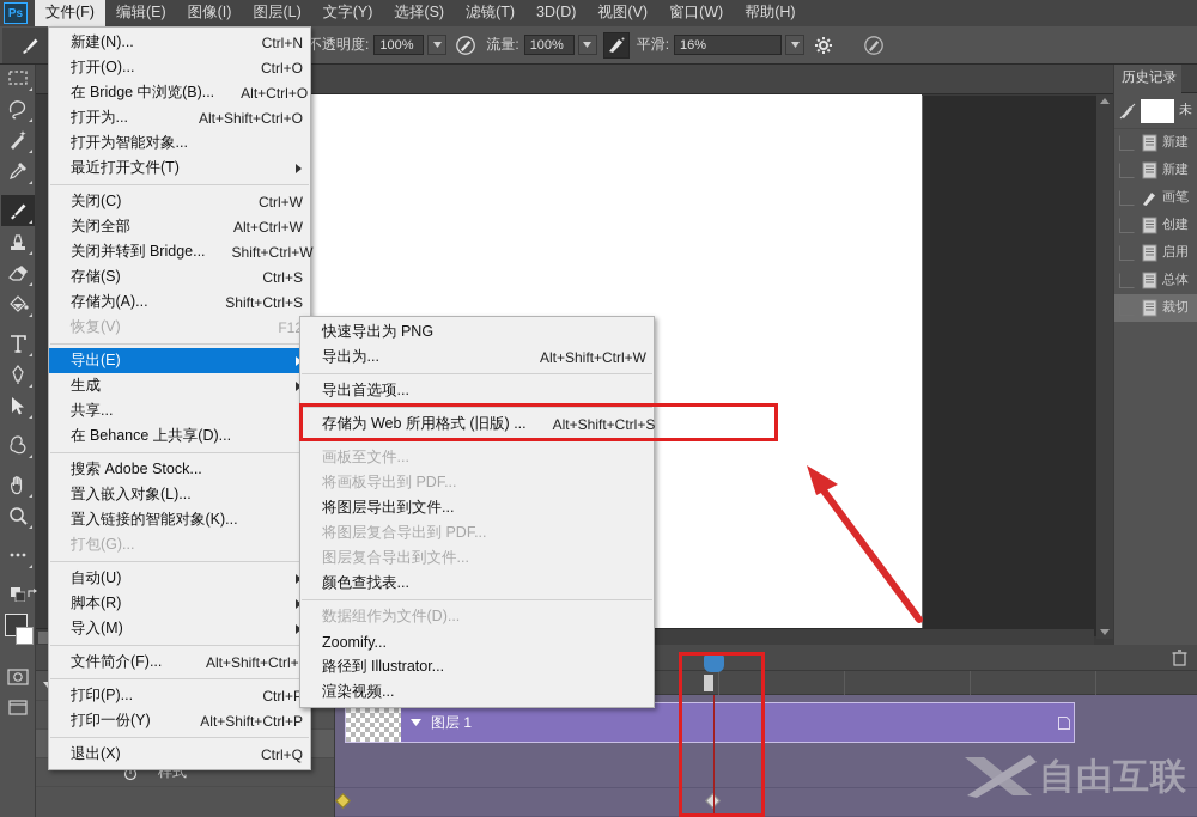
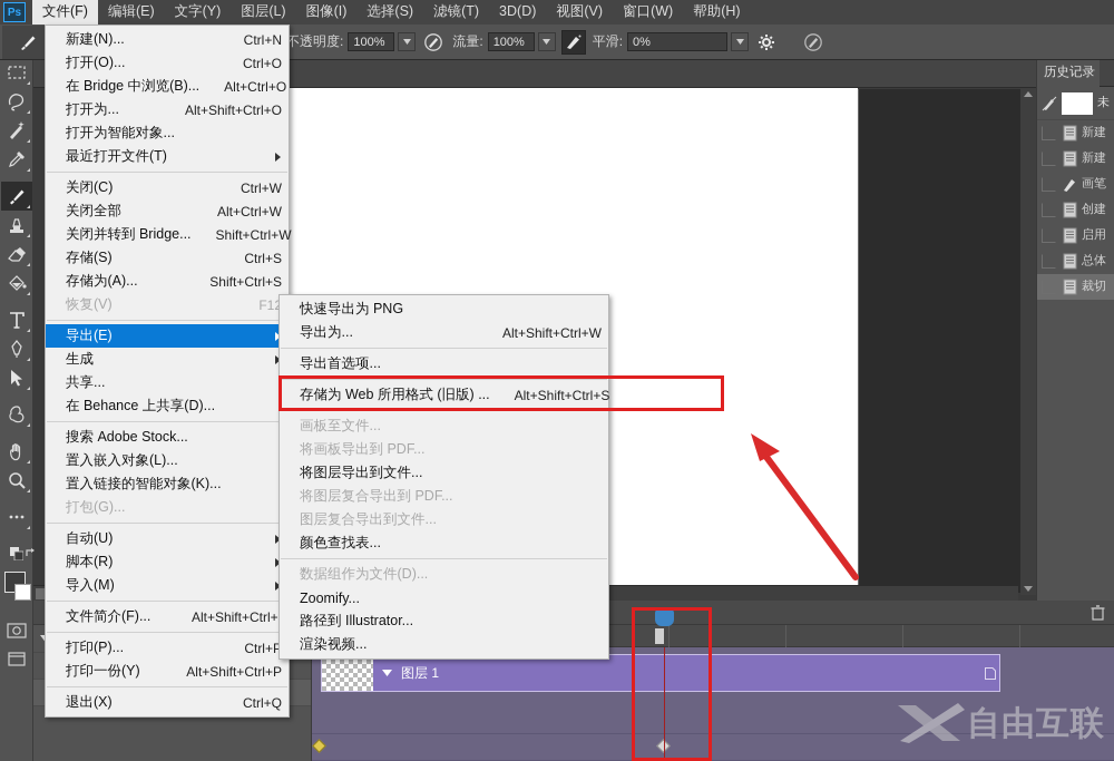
  Ps
  文件(F)
  编辑(E)
- 图像(I)
+ 文字(Y)
  图层(L)
- 文字(Y)
+ 图像(I)
  选择(S)
  滤镜(T)
  3D(D)
  视图(V)
  窗口(W)
  帮助(H)
  不透明度:
  100%
  流量:
  100%
  平滑:
- 16%
+ 0%
  历史记录
  未
  新建
  新建
  画笔
  创建
  启用
  总体
  裁切
- 样式
  图层 1
  新建(N)...
  Ctrl+N
  打开(O)...
  Ctrl+O
  在 Bridge 中浏览(B)...
  Alt+Ctrl+O
  打开为...
  Alt+Shift+Ctrl+O
  打开为智能对象...
  最近打开文件(T)
  关闭(C)
  Ctrl+W
  关闭全部
  Alt+Ctrl+W
  关闭并转到 Bridge...
  Shift+Ctrl+W
  存储(S)
  Ctrl+S
  存储为(A)...
  Shift+Ctrl+S
  恢复(V)
  导出(E)
  生成
  共享...
  在 Behance 上共享(D)...
  搜索 Adobe Stock...
  置入嵌入对象(L)...
  置入链接的智能对象(K)...
  打包(G)...
  自动(U)
  脚本(R)
  导入(M)
  文件简介(F)...
  Alt+Shift+Ctrl+
  打印(P)...
  Ctrl+P
  打印一份(Y)
  Alt+Shift+Ctrl+P
  退出(X)
  Ctrl+Q
  快速导出为 PNG
  导出为...
  Alt+Shift+Ctrl+W
  导出首选项...
  存储为 Web 所用格式 (旧版) ...
  Alt+Shift+Ctrl+S
  画板至文件...
  将画板导出到 PDF...
  将图层导出到文件...
  将图层复合导出到 PDF...
  图层复合导出到文件...
  颜色查找表...
  数据组作为文件(D)...
  Zoomify...
  路径到 Illustrator...
  渲染视频...
  自由互联
